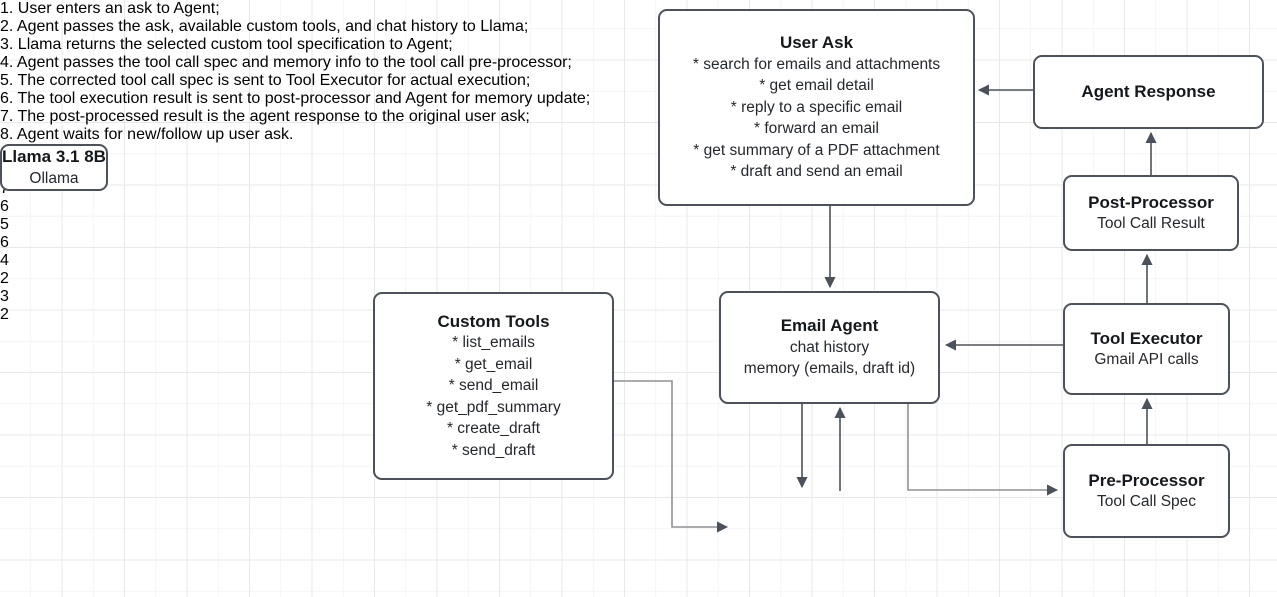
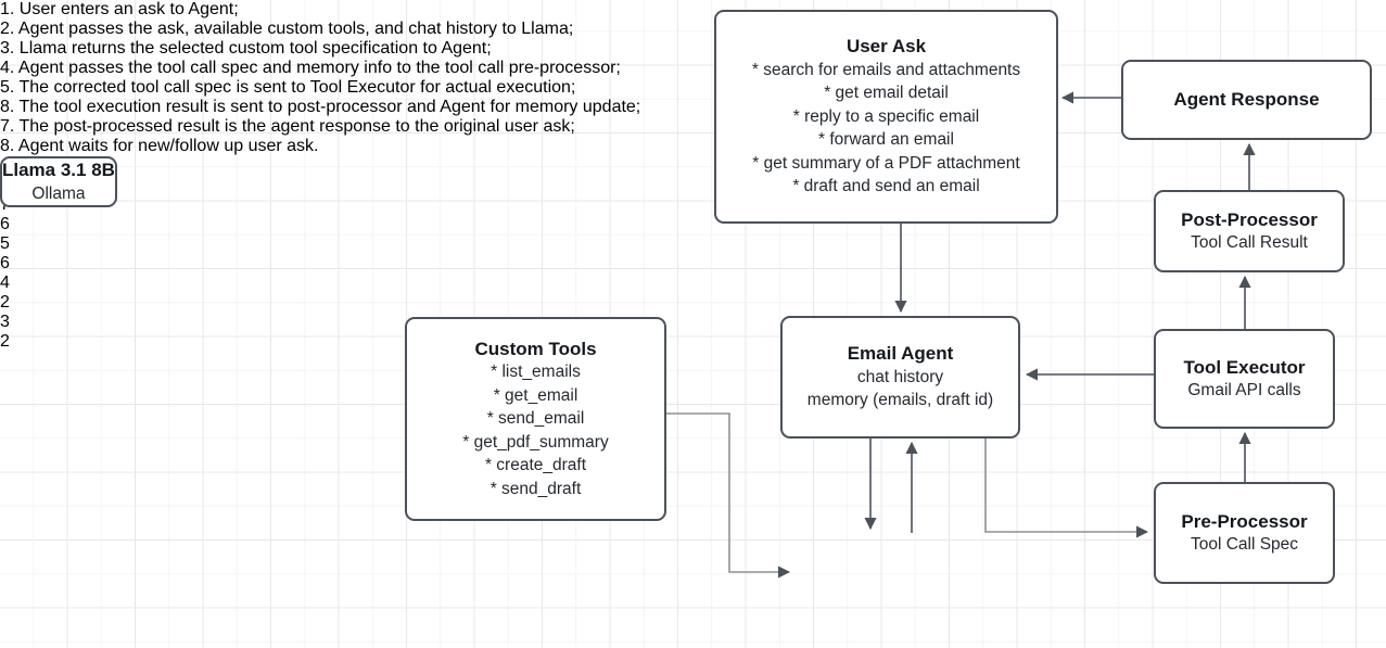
  1. User enters an ask to Agent;
  2. Agent passes the ask, available custom tools, and chat history to Llama;
  3. Llama returns the selected custom tool specification to Agent;
  4. Agent passes the tool call spec and memory info to the tool call pre-processor;
  5. The corrected tool call spec is sent to Tool Executor for actual execution;
- 6. The tool execution result is sent to post-processor and Agent for memory update;
+ 8. The tool execution result is sent to post-processor and Agent for memory update;
  7. The post-processed result is the agent response to the original user ask;
  8. Agent waits for new/follow up user ask.
  User Ask
  * search for emails and attachments
  * get email detail
  * reply to a specific email
  * forward an email
  * get summary of a PDF attachment
  * draft and send an email
  Agent Response
  Post-Processor
  Tool Call Result
  Tool Executor
  Gmail API calls
  Pre-Processor
  Tool Call Spec
  Email Agent
  chat history
  memory (emails, draft id)
  Custom Tools
  * list_emails
  * get_email
  * send_email
  * get_pdf_summary
  * create_draft
  * send_draft
  Llama 3.1 8B
  Ollama
  6
  5
  6
  4
  2
  3
  2
